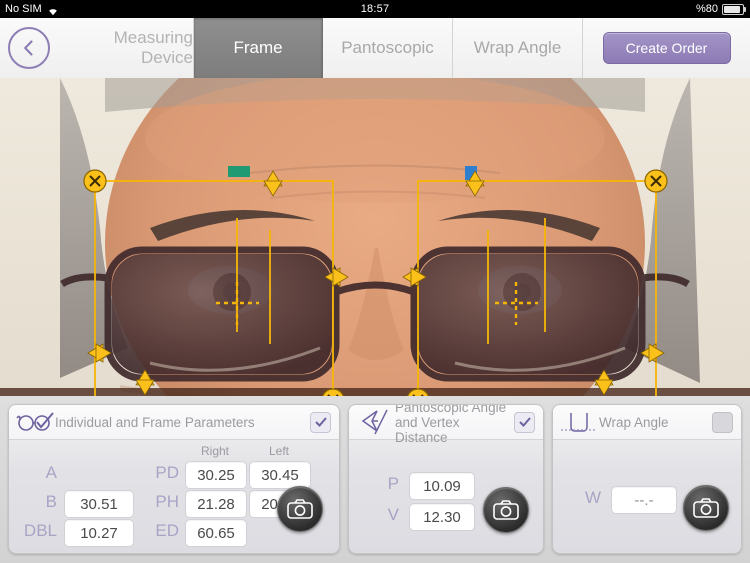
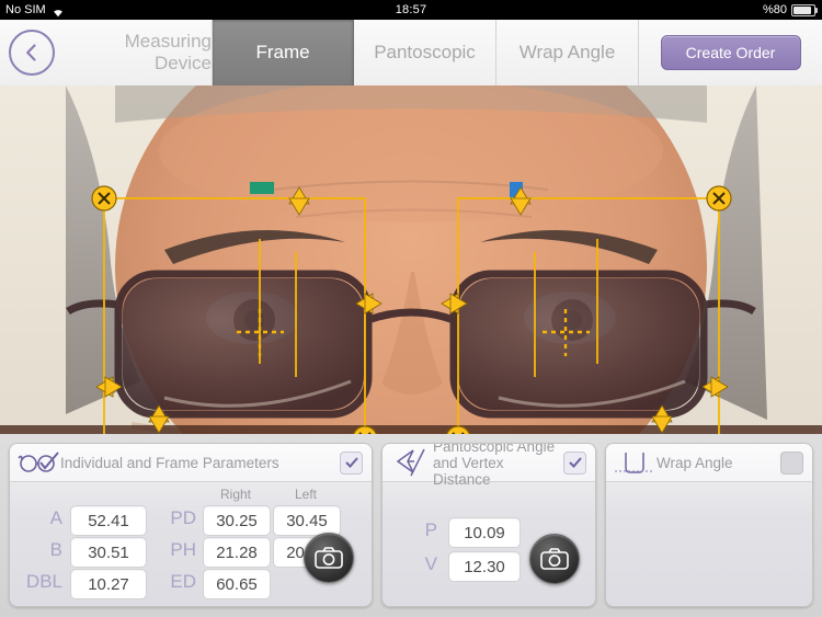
  No SIM
  18:57
  %80
  Measuring Device
  Frame
  Pantoscopic
  Wrap Angle
  Create Order
  Individual and Frame Parameters
  Right
  Left
  A
+ 52.41
  B
  30.51
  DBL
  10.27
  PD
  30.25
  30.45
  PH
  21.28
  ED
  60.65
  Pantoscopic Angle and Vertex Distance
  P
  10.09
  V
  12.30
  Wrap Angle
- W
- --.-
